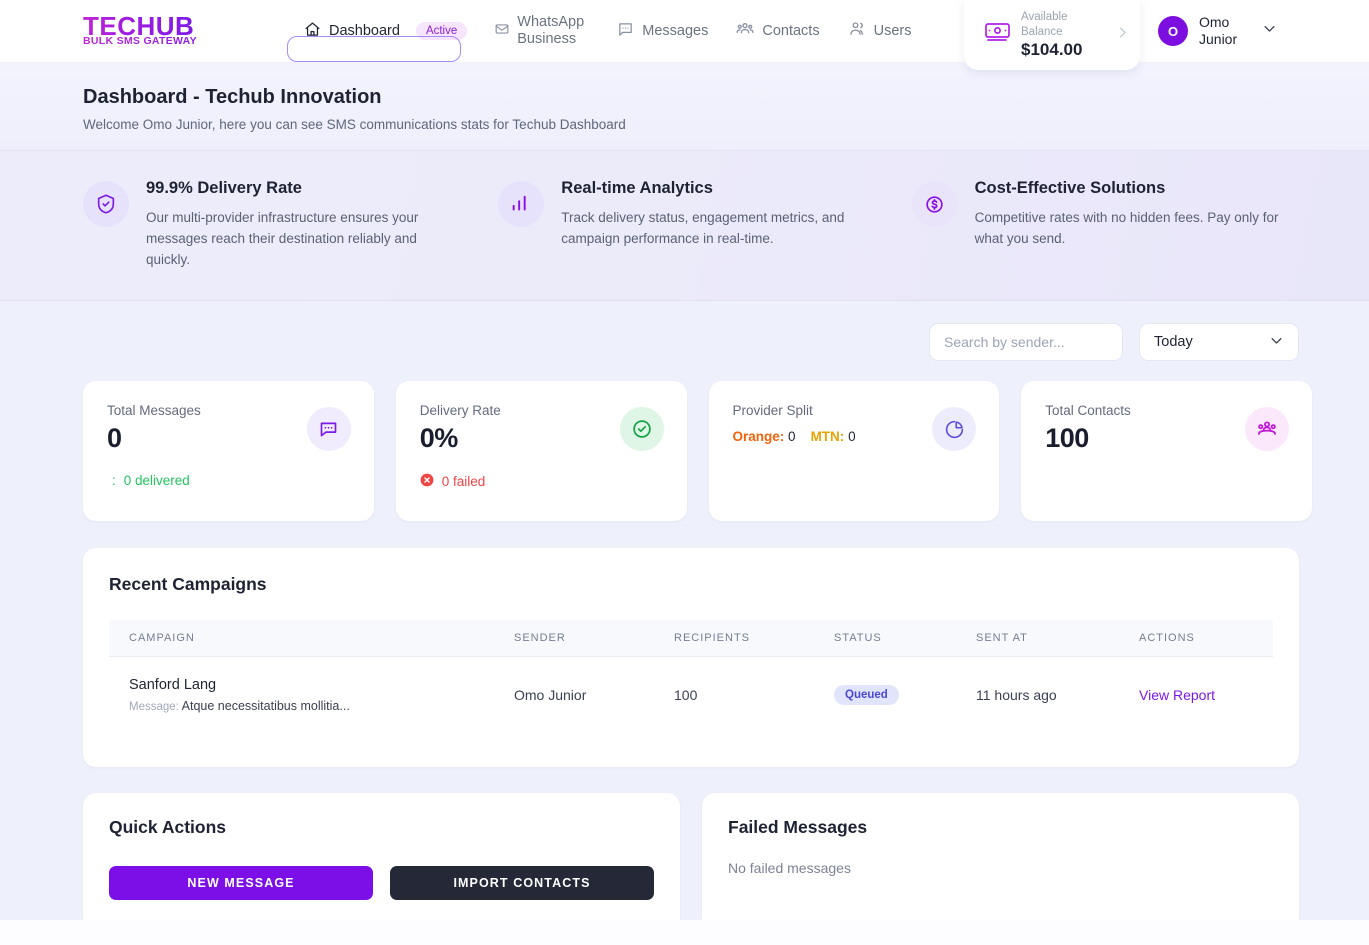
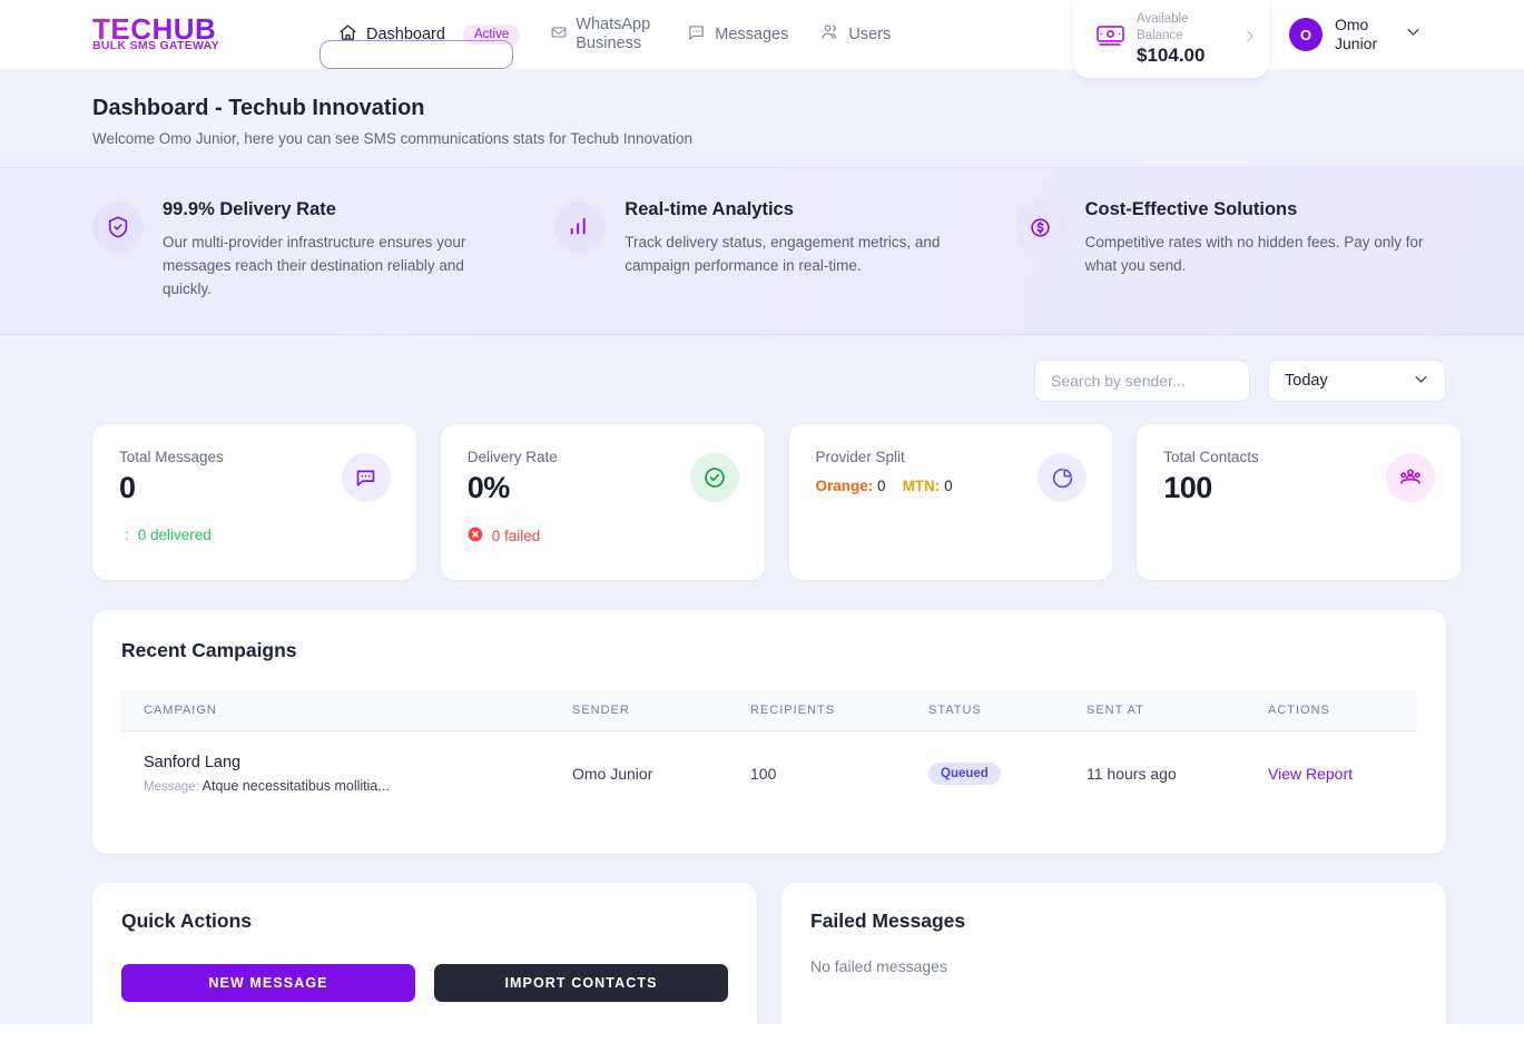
  TECHUB
  BULK SMS GATEWAY
  Dashboard
  Active
  WhatsApp Business
  Messages
- Contacts
  Users
  Available Balance
  $104.00
  O
  Omo Junior
  Dashboard - Techub Innovation
- Welcome Omo Junior, here you can see SMS communications stats for Techub Dashboard
+ Welcome Omo Junior, here you can see SMS communications stats for Techub Innovation
  99.9% Delivery Rate
  Our multi-provider infrastructure ensures your messages reach their destination reliably and quickly.
  Real-time Analytics
  Track delivery status, engagement metrics, and campaign performance in real-time.
  Cost-Effective Solutions
  Competitive rates with no hidden fees. Pay only for what you send.
  Search by sender...
  Today
  Total Messages
  0
  :
  0 delivered
  Delivery Rate
  0%
  0 failed
  Provider Split
  Orange: 0 MTN: 0
  Total Contacts
  100
  Recent Campaigns
  CAMPAIGN	SENDER	RECIPIENTS	STATUS	SENT AT	ACTIONS
  Sanford Lang Message: Atque necessitatibus mollitia...	Omo Junior	100	Queued	11 hours ago	View Report
  Quick Actions
  NEW MESSAGE
  IMPORT CONTACTS
  Failed Messages
  No failed messages
